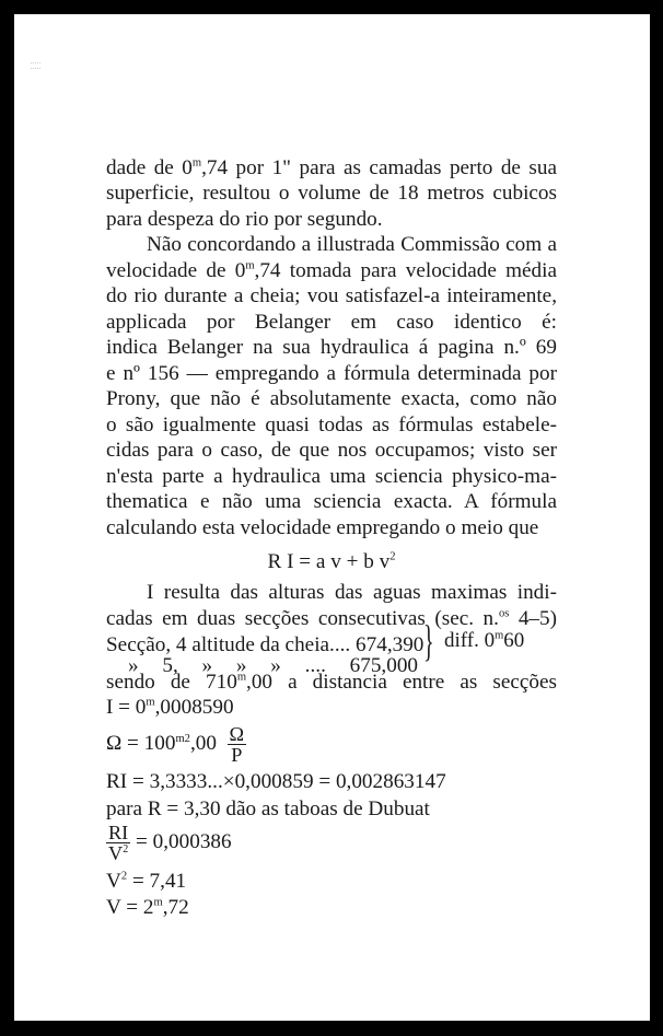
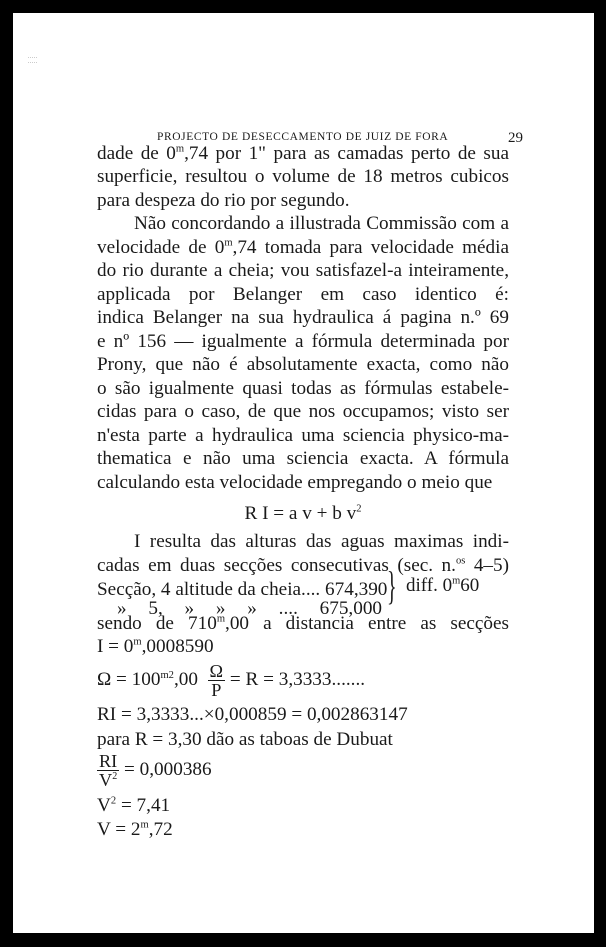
+ PROJECTO DE DESECCAMENTO DE JUIZ DE FORA
+ 29
  dade de 0m,74 por 1" para as camadas perto de sua
  superficie, resultou o volume de 18 metros cubicos
  para despeza do rio por segundo.
  Não concordando a illustrada Commissão com a
  velocidade de 0m,74 tomada para velocidade média
  do rio durante a cheia; vou satisfazel-a inteiramente,
  applicada por Belanger em caso identico é:
  indica Belanger na sua hydraulica á pagina n.º 69
- e nº 156 — empregando a fórmula determinada por
+ e nº 156 — igualmente a fórmula determinada por
  Prony, que não é absolutamente exacta, como não
  o são igualmente quasi todas as fórmulas estabele-
  cidas para o caso, de que nos occupamos; visto ser
  n'esta parte a hydraulica uma sciencia physico-ma-
  thematica e não uma sciencia exacta. A fórmula
  calculando esta velocidade empregando o meio que
  R I = a v + b v2
  I resulta das alturas das aguas maximas indi-
  cadas em duas secções consecutivas (sec. n.os 4–5)
  Secção, 4 altitude da cheia.... 674,390
  » 5, » » » .... 675,000
  }
  diff. 0m60
  sendo de 710m,00 a distancia entre as secções
  I = 0m,0008590
  Ω = 100m2,00
  Ω
  P
+ = R = 3,3333.......
  RI = 3,3333...×0,000859 = 0,002863147
  para R = 3,30 dão as taboas de Dubuat
  RI
  V2
  = 0,000386
  V2 = 7,41
  V = 2m,72
